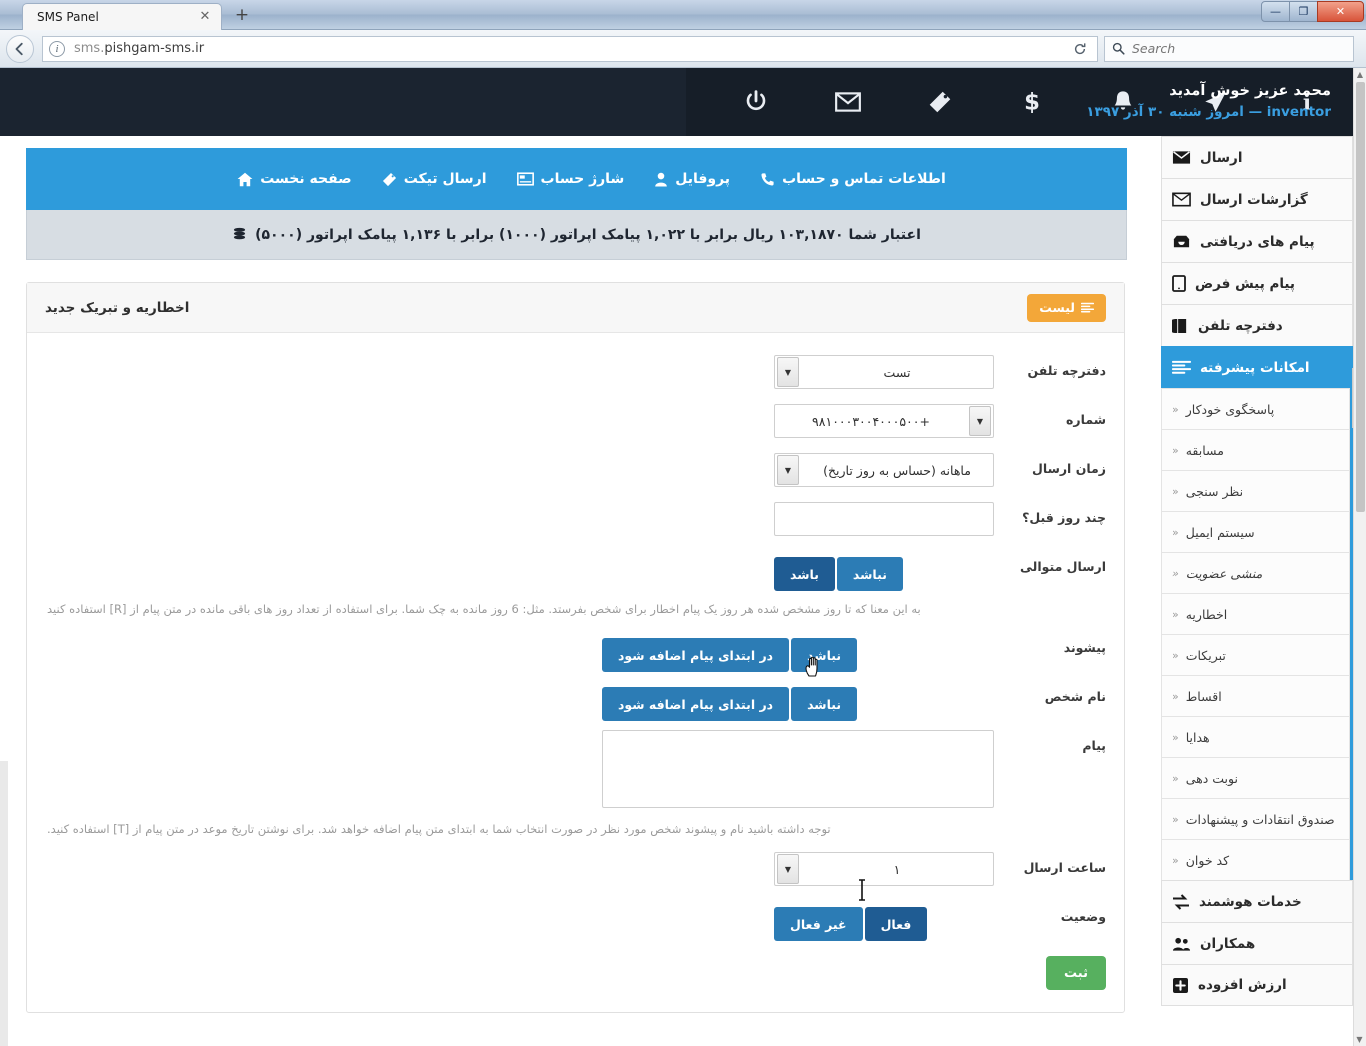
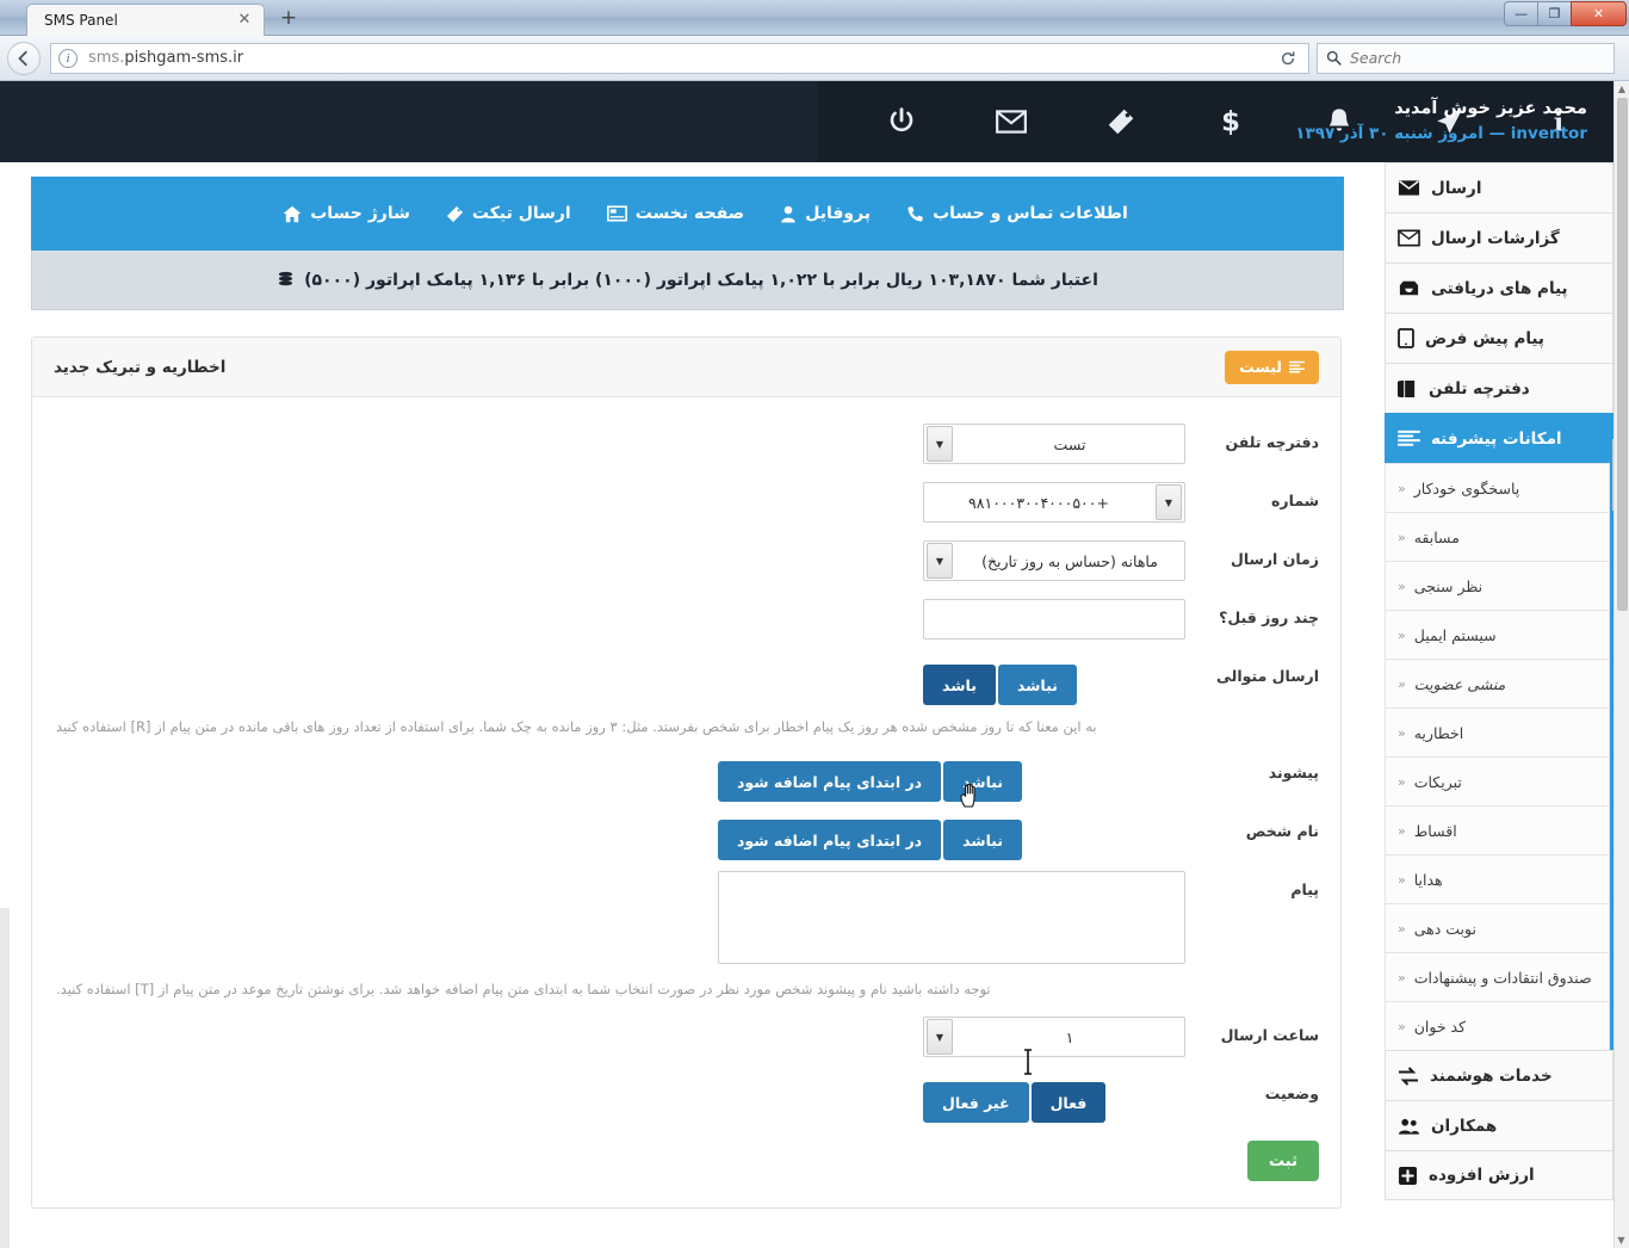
  SMS Panel
  ✕
  +
  —
  ❐
  ✕
  i
  sms.pishgam-sms.ir
  Search
  $
  i
  محمد عزیز خوش آمدید
  inventor — امروز شنبه ۳۰ آذر ۱۳۹۷
  ارسال
  گزارشات ارسال
  پیام های دریافتی
  پیام پیش فرض
  دفترچه تلفن
  امکانات پیشرفته
  پاسخگوی خودکار
  «
  مسابقه
  «
  نظر سنجی
  «
  سیستم ایمیل
  «
  منشی عضویت
  «
  اخطاریه
  «
  تبریکات
  «
  اقساط
  «
  هدایا
  «
  نوبت دهی
  «
  صندوق انتقادات و پیشنهادات
  «
  کد خوان
  «
  خدمات هوشمند
  همکاران
  ارزش افزوده
  اطلاعات تماس و حساب
  پروفایل
- شارژ حساب
+ صفحه نخست
  ارسال تیکت
- صفحه نخست
+ شارژ حساب
  اعتبار شما ۱۰۳,۱۸۷۰ ریال برابر با ۱,۰۲۲ پیامک اپراتور (۱۰۰۰) برابر با ۱,۱۳۶ پیامک اپراتور (۵۰۰۰)
  لیست
  اخطاریه و تبریک جدید
  دفترچه تلفن
  ▼
  تست
  شماره
  ▼
  +۹۸۱۰۰۰۳۰۰۴۰۰۰۵۰۰
  زمان ارسال
  ▼
  ماهانه (حساس به روز تاریخ)
  چند روز قبل؟
  ارسال متوالی
  باشد
  نباشد
- به این معنا که تا روز مشخص شده هر روز یک پیام اخطار برای شخص بفرستد. مثل: 6 روز مانده به چک شما. برای استفاده از تعداد روز های باقی مانده در متن پیام از [R] استفاده کنید
+ به این معنا که تا روز مشخص شده هر روز یک پیام اخطار برای شخص بفرستد. مثل: ۳ روز مانده به چک شما. برای استفاده از تعداد روز های باقی مانده در متن پیام از [R] استفاده کنید
  پیشوند
  در ابتدای پیام اضافه شود
  نباشد
  نام شخص
  در ابتدای پیام اضافه شود
  نباشد
  پیام
  توجه داشته باشید نام و پیشوند شخص مورد نظر در صورت انتخاب شما به ابتدای متن پیام اضافه خواهد شد. برای نوشتن تاریخ موعد در متن پیام از [T] استفاده کنید.
  ساعت ارسال
  ▼
  ۱
  وضعیت
  غیر فعال
  فعال
  ثبت
  ▲
  ▼
